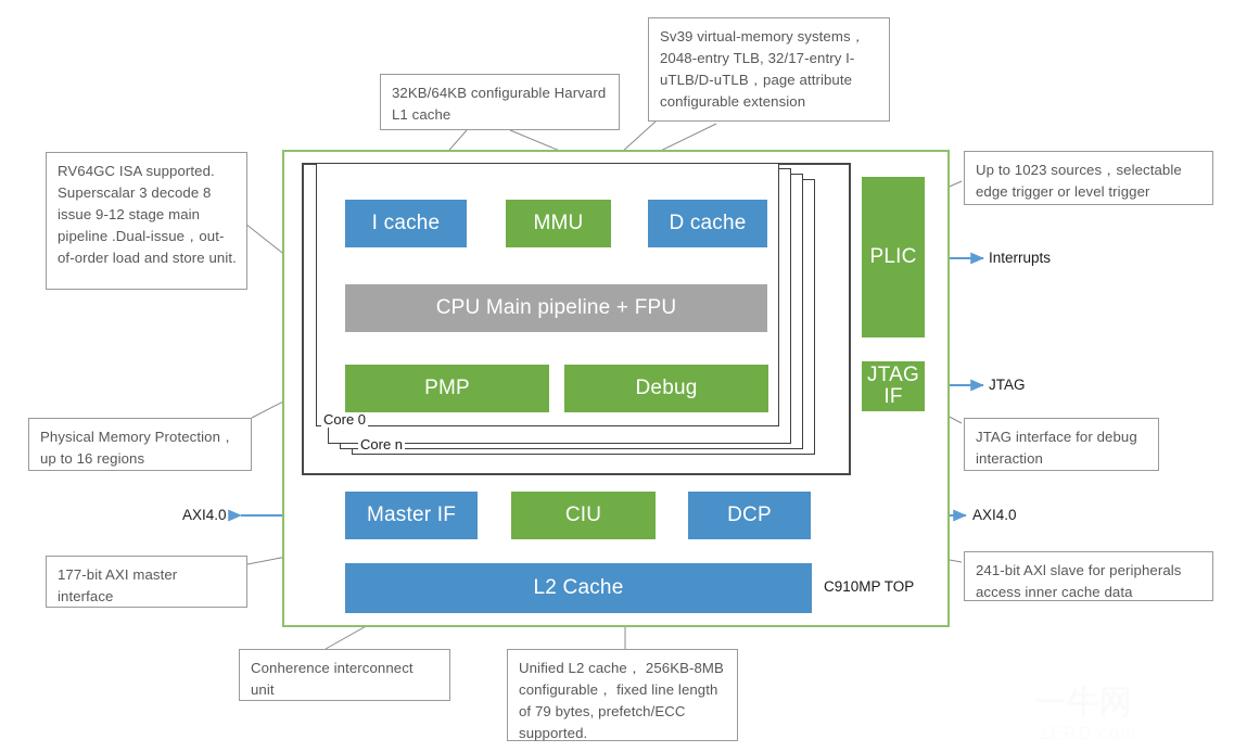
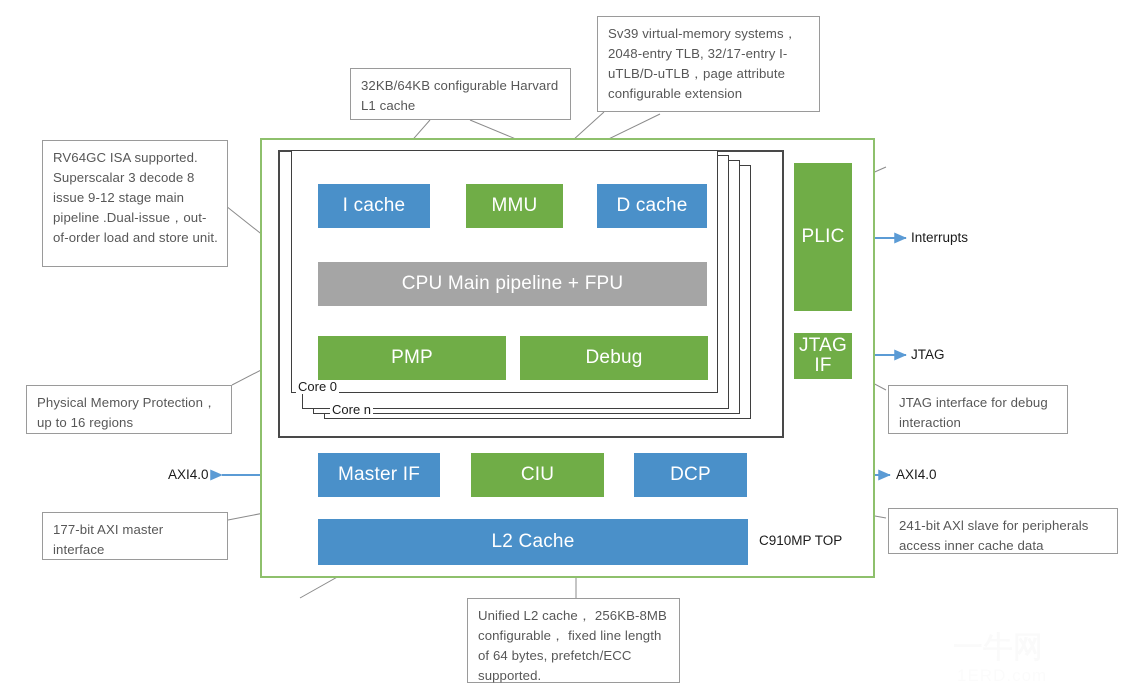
  Core 0
  Core n
  I cache
  MMU
  D cache
  CPU Main pipeline + FPU
  PMP
  Debug
  PLIC
  JTAG
  IF
  Master IF
  CIU
  DCP
  L2 Cache
  Interrupts
  JTAG
  AXI4.0
  AXI4.0
  C910MP TOP
  RV64GC ISA supported. Superscalar 3 decode 8 issue 9-12 stage main pipeline .Dual-issue，out-of-order load and store unit.
  32KB/64KB configurable Harvard L1 cache
  Sv39 virtual-memory systems， 2048-entry TLB, 32/17-entry I-uTLB/D-uTLB，page attribute configurable extension
- Up to 1023 sources，selectable edge trigger or level trigger
  JTAG interface for debug interaction
  Physical Memory Protection， up to 16 regions
  177-bit AXI master interface
  241-bit AXl slave for peripherals access inner cache data
- Conherence interconnect unit
- Unified L2 cache， 256KB-8MB configurable， fixed line length of 79 bytes, prefetch/ECC supported.
+ Unified L2 cache， 256KB-8MB configurable， fixed line length of 64 bytes, prefetch/ECC supported.
